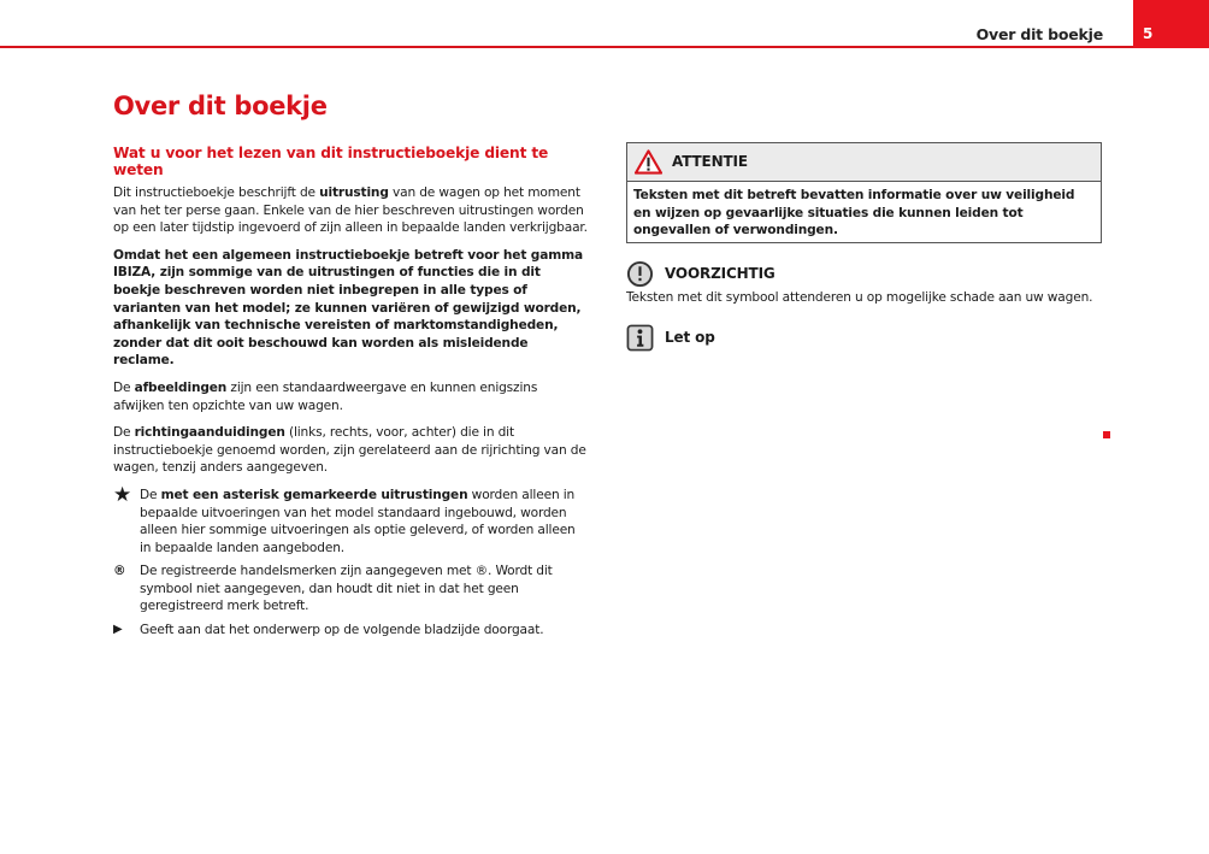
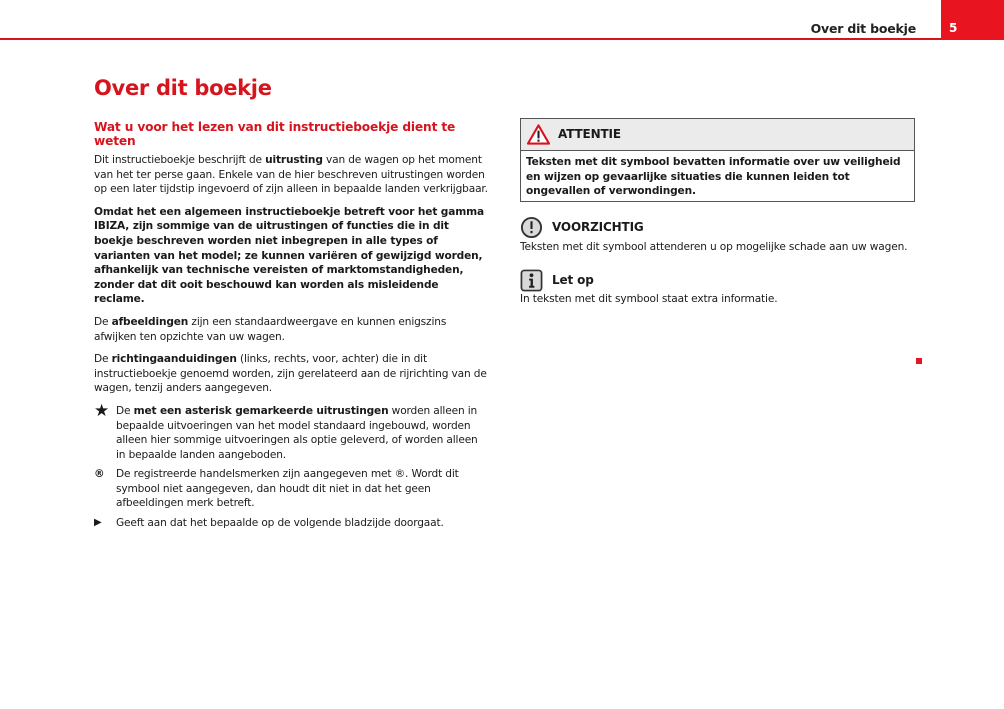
  Over dit boekje
  5
  Over dit boekje
  Wat u voor het lezen van dit instructieboekje dient te weten
  Dit instructieboekje beschrijft de uitrusting van de wagen op het moment van het ter perse gaan. Enkele van de hier beschreven uitrustingen worden op een later tijdstip ingevoerd of zijn alleen in bepaalde landen verkrijgbaar.
  Omdat het een algemeen instructieboekje betreft voor het gamma IBIZA, zijn sommige van de uitrustingen of functies die in dit boekje beschreven worden niet inbegrepen in alle types of varianten van het model; ze kunnen variëren of gewijzigd worden, afhankelijk van technische vereisten of marktomstandigheden, zonder dat dit ooit beschouwd kan worden als misleidende reclame.
  De afbeeldingen zijn een standaardweergave en kunnen enigszins afwijken ten opzichte van uw wagen.
  De richtingaanduidingen (links, rechts, voor, achter) die in dit instructieboekje genoemd worden, zijn gerelateerd aan de rijrichting van de wagen, tenzij anders aangegeven.
  ★
  De met een asterisk gemarkeerde uitrustingen worden alleen in bepaalde uitvoeringen van het model standaard ingebouwd, worden alleen hier sommige uitvoeringen als optie geleverd, of worden alleen in bepaalde landen aangeboden.
  ®
- De registreerde handelsmerken zijn aangegeven met ®. Wordt dit symbool niet aangegeven, dan houdt dit niet in dat het geen geregistreerd merk betreft.
+ De registreerde handelsmerken zijn aangegeven met ®. Wordt dit symbool niet aangegeven, dan houdt dit niet in dat het geen afbeeldingen merk betreft.
  ▶
- Geeft aan dat het onderwerp op de volgende bladzijde doorgaat.
+ Geeft aan dat het bepaalde op de volgende bladzijde doorgaat.
  ATTENTIE
- Teksten met dit betreft bevatten informatie over uw veiligheid en wijzen op gevaarlijke situaties die kunnen leiden tot ongevallen of verwondingen.
+ Teksten met dit symbool bevatten informatie over uw veiligheid en wijzen op gevaarlijke situaties die kunnen leiden tot ongevallen of verwondingen.
  VOORZICHTIG
  Teksten met dit symbool attenderen u op mogelijke schade aan uw wagen.
  Let op
+ In teksten met dit symbool staat extra informatie.
